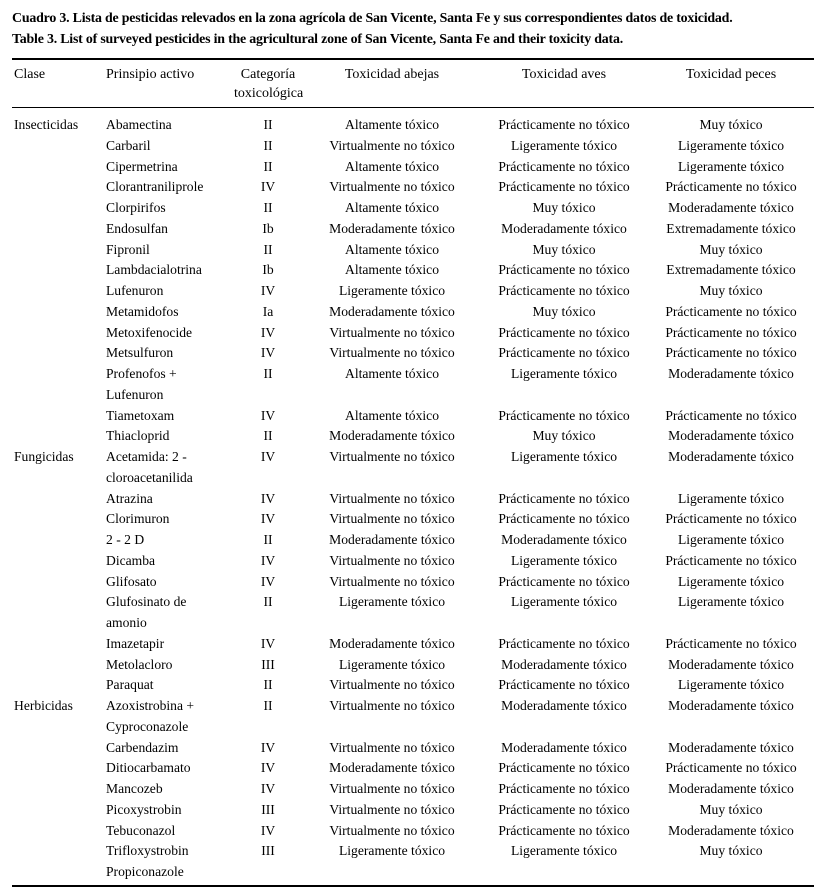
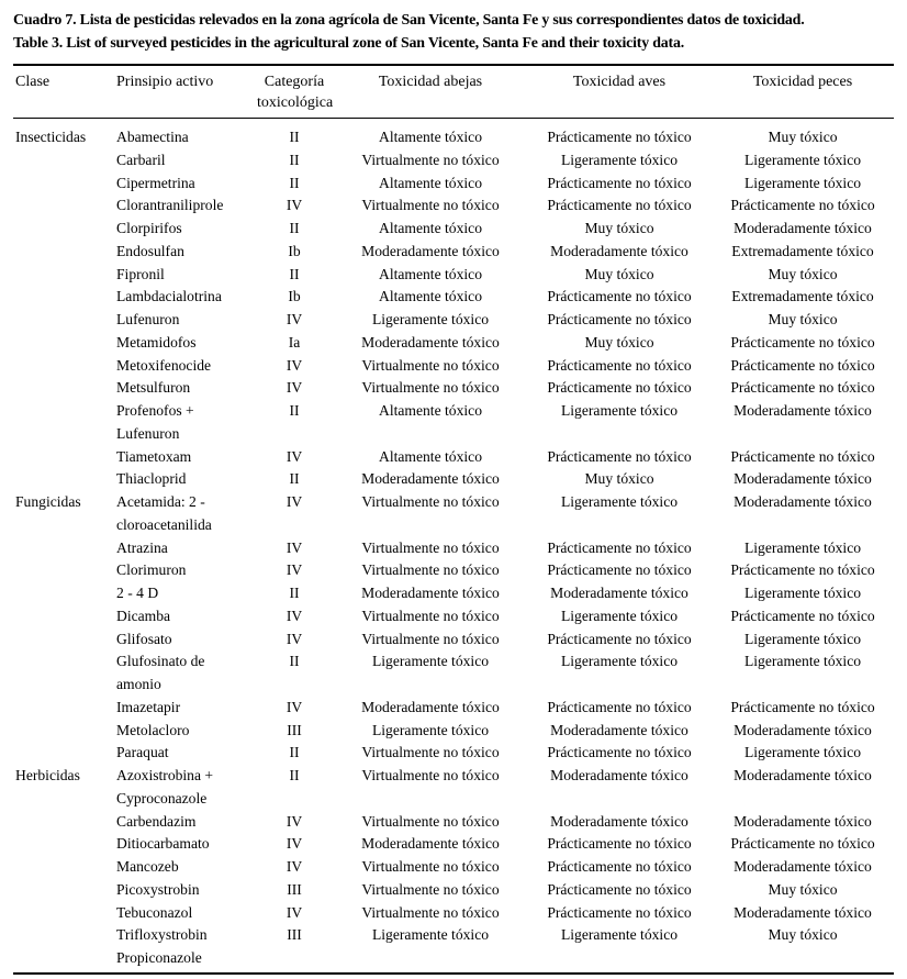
- Cuadro 3. Lista de pesticidas relevados en la zona agrícola de San Vicente, Santa Fe y sus correspondientes datos de toxicidad.
+ Cuadro 7. Lista de pesticidas relevados en la zona agrícola de San Vicente, Santa Fe y sus correspondientes datos de toxicidad.
  Table 3. List of surveyed pesticides in the agricultural zone of San Vicente, Santa Fe and their toxicity data.
  Clase	Prinsipio activo	Categoría toxicológica	Toxicidad abejas	Toxicidad aves	Toxicidad peces
  Insecticidas	Abamectina	II	Altamente tóxico	Prácticamente no tóxico	Muy tóxico
  	Carbaril	II	Virtualmente no tóxico	Ligeramente tóxico	Ligeramente tóxico
  	Cipermetrina	II	Altamente tóxico	Prácticamente no tóxico	Ligeramente tóxico
  	Clorantraniliprole	IV	Virtualmente no tóxico	Prácticamente no tóxico	Prácticamente no tóxico
  	Clorpirifos	II	Altamente tóxico	Muy tóxico	Moderadamente tóxico
  	Endosulfan	Ib	Moderadamente tóxico	Moderadamente tóxico	Extremadamente tóxico
  	Fipronil	II	Altamente tóxico	Muy tóxico	Muy tóxico
  	Lambdacialotrina	Ib	Altamente tóxico	Prácticamente no tóxico	Extremadamente tóxico
  	Lufenuron	IV	Ligeramente tóxico	Prácticamente no tóxico	Muy tóxico
  	Metamidofos	Ia	Moderadamente tóxico	Muy tóxico	Prácticamente no tóxico
  	Metoxifenocide	IV	Virtualmente no tóxico	Prácticamente no tóxico	Prácticamente no tóxico
  	Metsulfuron	IV	Virtualmente no tóxico	Prácticamente no tóxico	Prácticamente no tóxico
  	Profenofos + Lufenuron	II	Altamente tóxico	Ligeramente tóxico	Moderadamente tóxico
  	Tiametoxam	IV	Altamente tóxico	Prácticamente no tóxico	Prácticamente no tóxico
  	Thiacloprid	II	Moderadamente tóxico	Muy tóxico	Moderadamente tóxico
  Fungicidas	Acetamida: 2 - cloroacetanilida	IV	Virtualmente no tóxico	Ligeramente tóxico	Moderadamente tóxico
  	Atrazina	IV	Virtualmente no tóxico	Prácticamente no tóxico	Ligeramente tóxico
  	Clorimuron	IV	Virtualmente no tóxico	Prácticamente no tóxico	Prácticamente no tóxico
- 	2 - 2 D	II	Moderadamente tóxico	Moderadamente tóxico	Ligeramente tóxico
+ 	2 - 4 D	II	Moderadamente tóxico	Moderadamente tóxico	Ligeramente tóxico
  	Dicamba	IV	Virtualmente no tóxico	Ligeramente tóxico	Prácticamente no tóxico
  	Glifosato	IV	Virtualmente no tóxico	Prácticamente no tóxico	Ligeramente tóxico
  	Glufosinato de amonio	II	Ligeramente tóxico	Ligeramente tóxico	Ligeramente tóxico
  	Imazetapir	IV	Moderadamente tóxico	Prácticamente no tóxico	Prácticamente no tóxico
  	Metolacloro	III	Ligeramente tóxico	Moderadamente tóxico	Moderadamente tóxico
  	Paraquat	II	Virtualmente no tóxico	Prácticamente no tóxico	Ligeramente tóxico
  Herbicidas	Azoxistrobina + Cyproconazole	II	Virtualmente no tóxico	Moderadamente tóxico	Moderadamente tóxico
  	Carbendazim	IV	Virtualmente no tóxico	Moderadamente tóxico	Moderadamente tóxico
  	Ditiocarbamato	IV	Moderadamente tóxico	Prácticamente no tóxico	Prácticamente no tóxico
  	Mancozeb	IV	Virtualmente no tóxico	Prácticamente no tóxico	Moderadamente tóxico
  	Picoxystrobin	III	Virtualmente no tóxico	Prácticamente no tóxico	Muy tóxico
  	Tebuconazol	IV	Virtualmente no tóxico	Prácticamente no tóxico	Moderadamente tóxico
  	Trifloxystrobin Propiconazole	III	Ligeramente tóxico	Ligeramente tóxico	Muy tóxico
